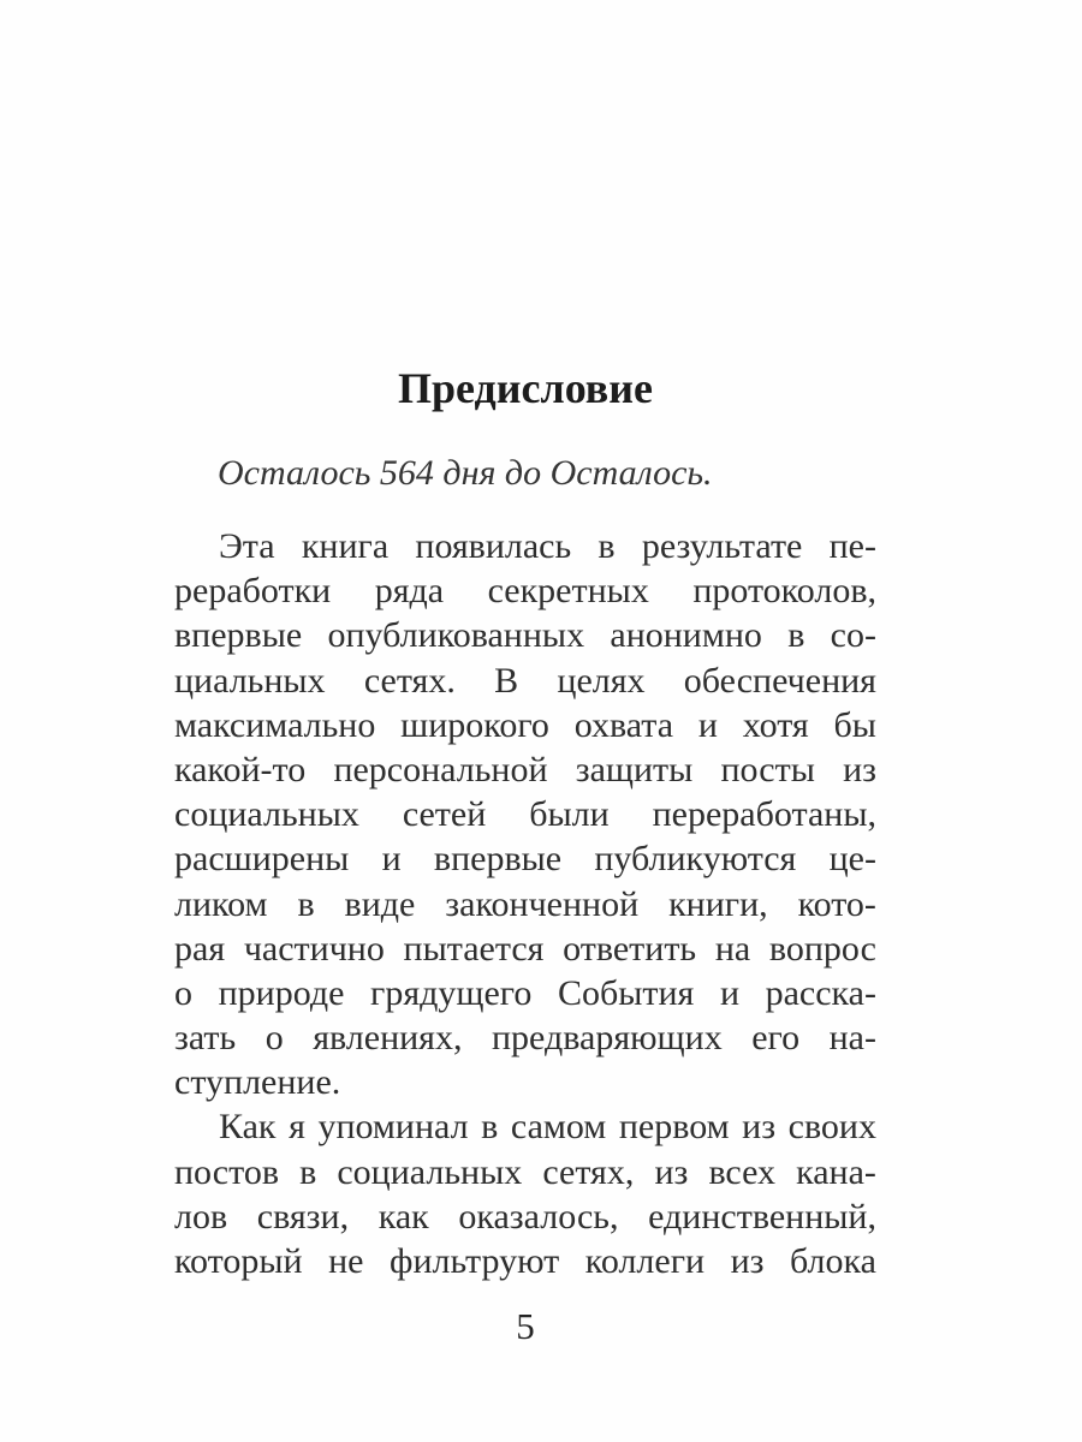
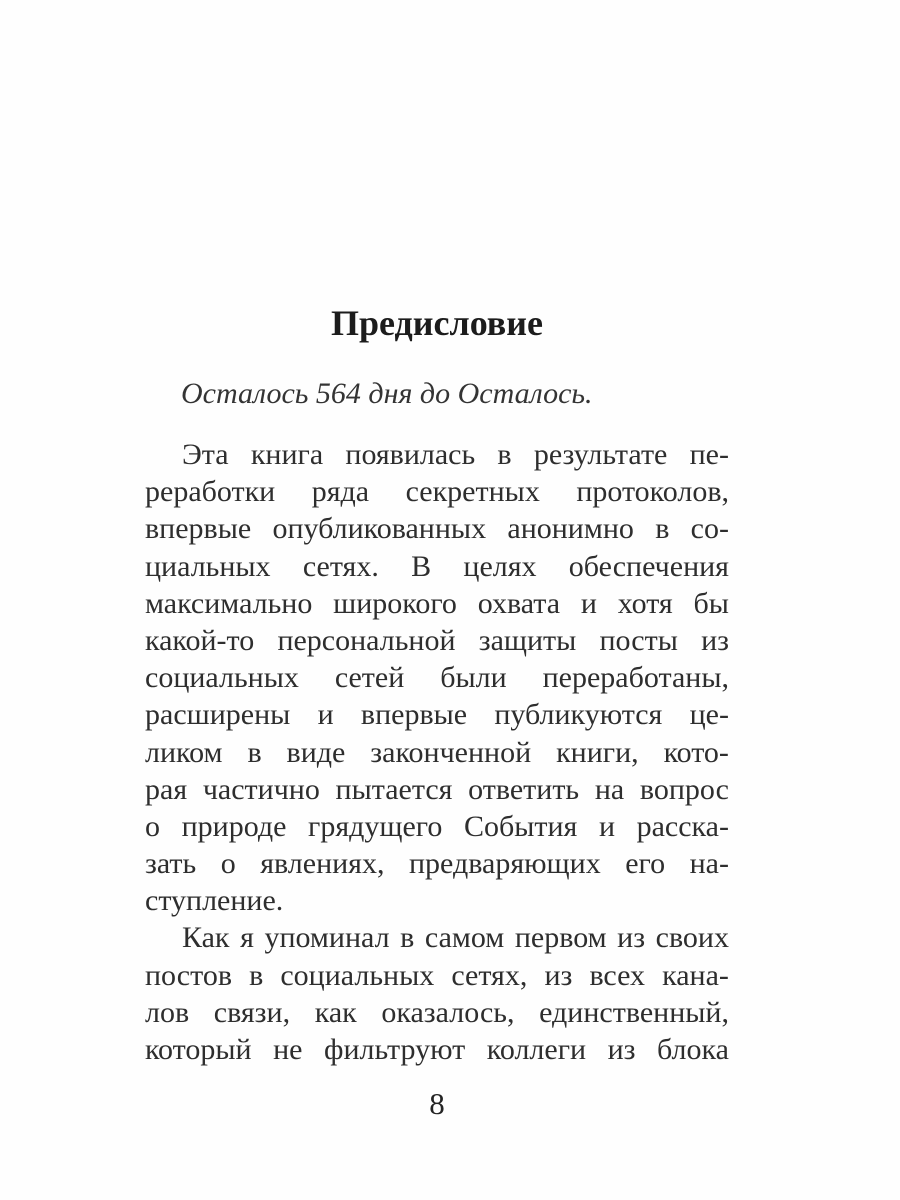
  Предисловие
  Осталось 564 дня до Осталось.
  Эта
  книга
  появилась
  в
  результате
  пе-
  реработки
  ряда
  секретных
  протоколов,
  впервые
  опубликованных
  анонимно
  в
  со-
  циальных
  сетях.
  В
  целях
  обеспечения
  максимально
  широкого
  охвата
  и
  хотя
  бы
  какой-то
  персональной
  защиты
  посты
  из
  социальных
  сетей
  были
  переработаны,
  расширены
  и
  впервые
  публикуются
  це-
  ликом
  в
  виде
  законченной
  книги,
  кото-
  рая
  частично
  пытается
  ответить
  на
  вопрос
  о
  природе
  грядущего
  События
  и
  расска-
  зать
  о
  явлениях,
  предваряющих
  его
  на-
  ступление.
  Как
  я
  упоминал
  в
  самом
  первом
  из
  своих
  постов
  в
  социальных
  сетях,
  из
  всех
  кана-
  лов
  связи,
  как
  оказалось,
  единственный,
  который
  не
  фильтруют
  коллеги
  из
  блока
- 5
+ 8
